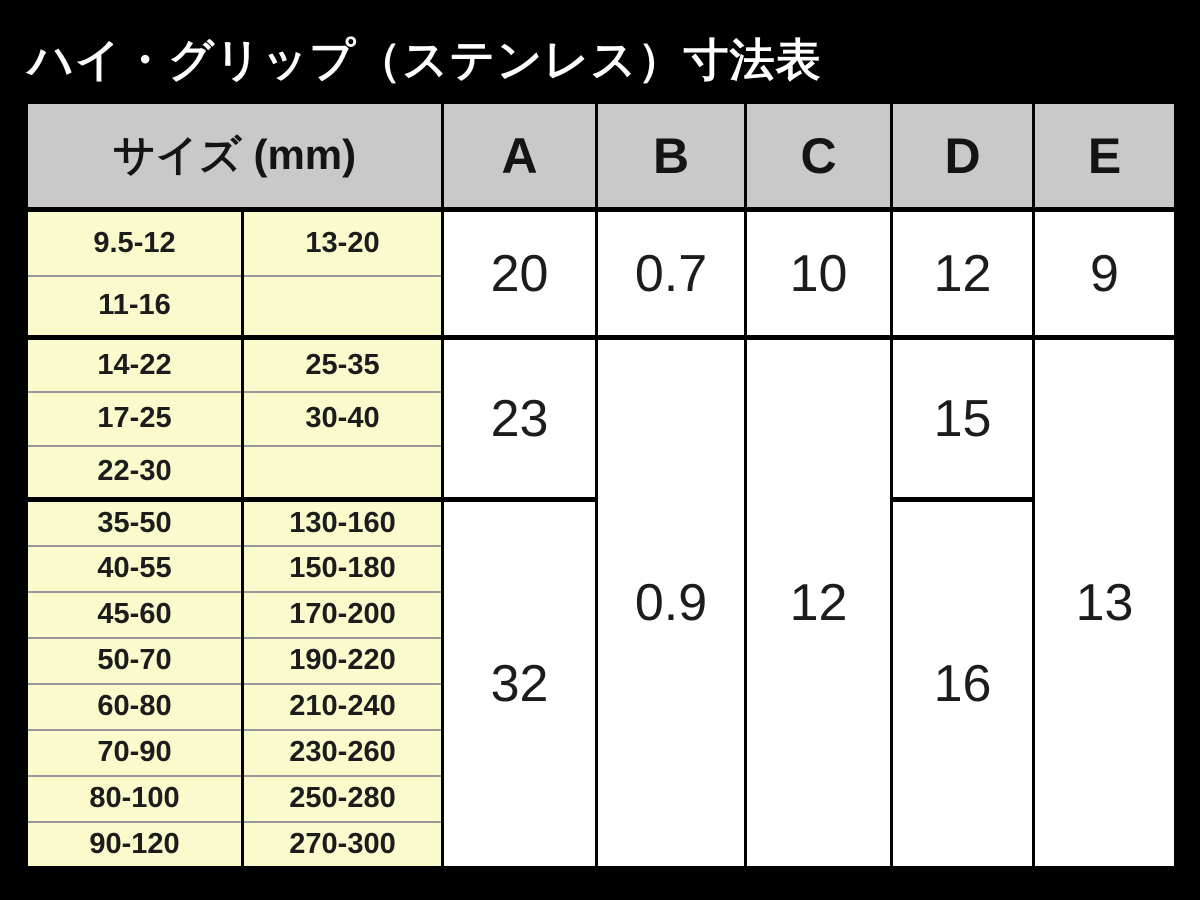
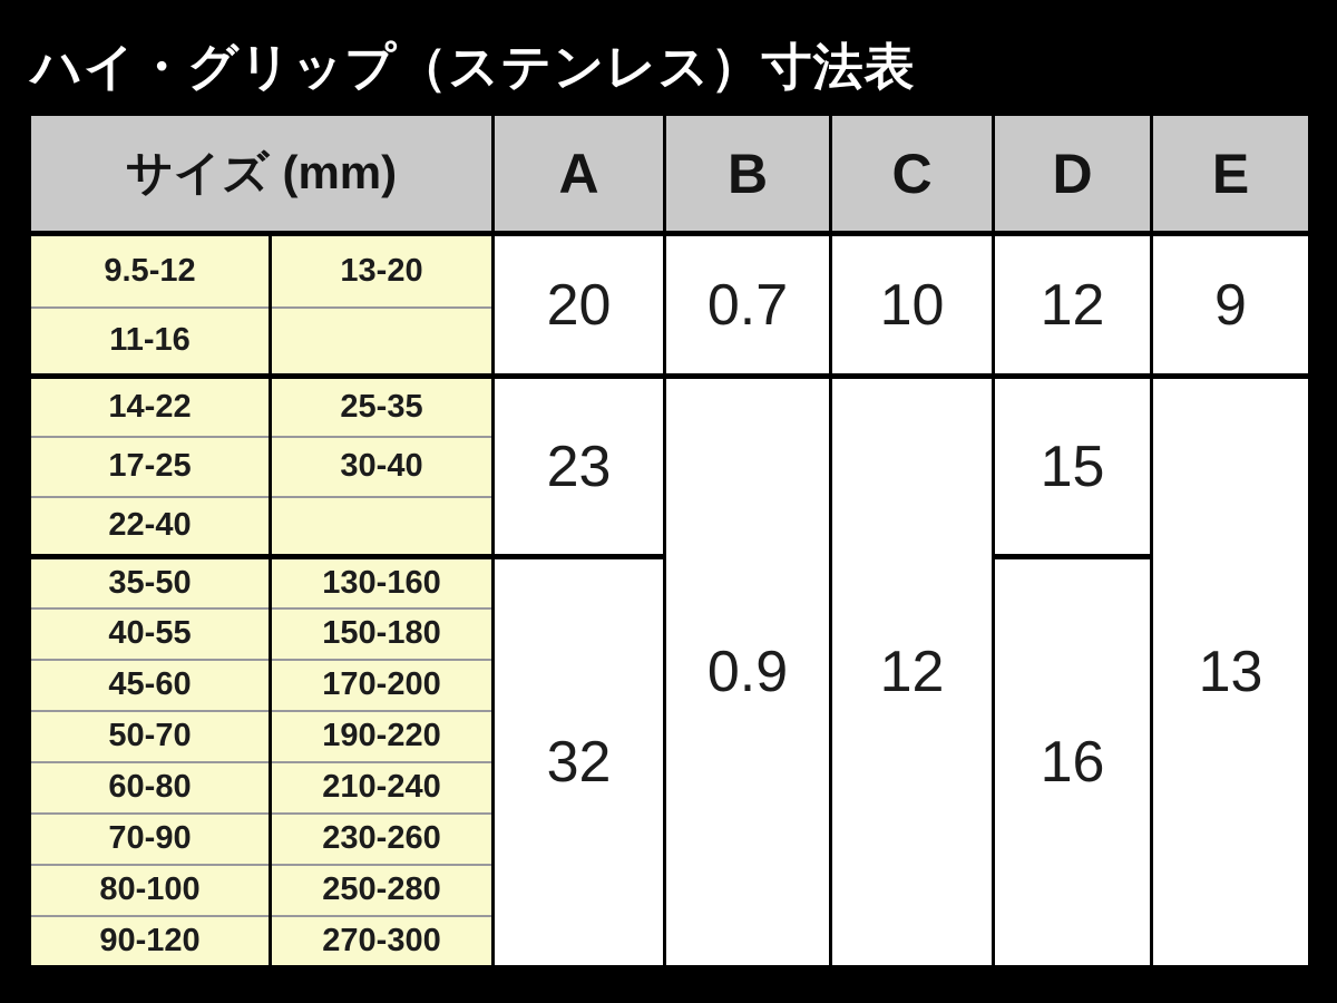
  ハイ・グリップ（ステンレス）寸法表
  サイズ (mm)	A	B	C	D	E
  9.5-12	13-20	20	0.7	10	12	9
  11-16
  14-22	25-35	23	0.9	12	15	13
  17-25	30-40
- 22-30
+ 22-40
  35-50	130-160	32	16
  40-55	150-180
  45-60	170-200
  50-70	190-220
  60-80	210-240
  70-90	230-260
  80-100	250-280
  90-120	270-300
